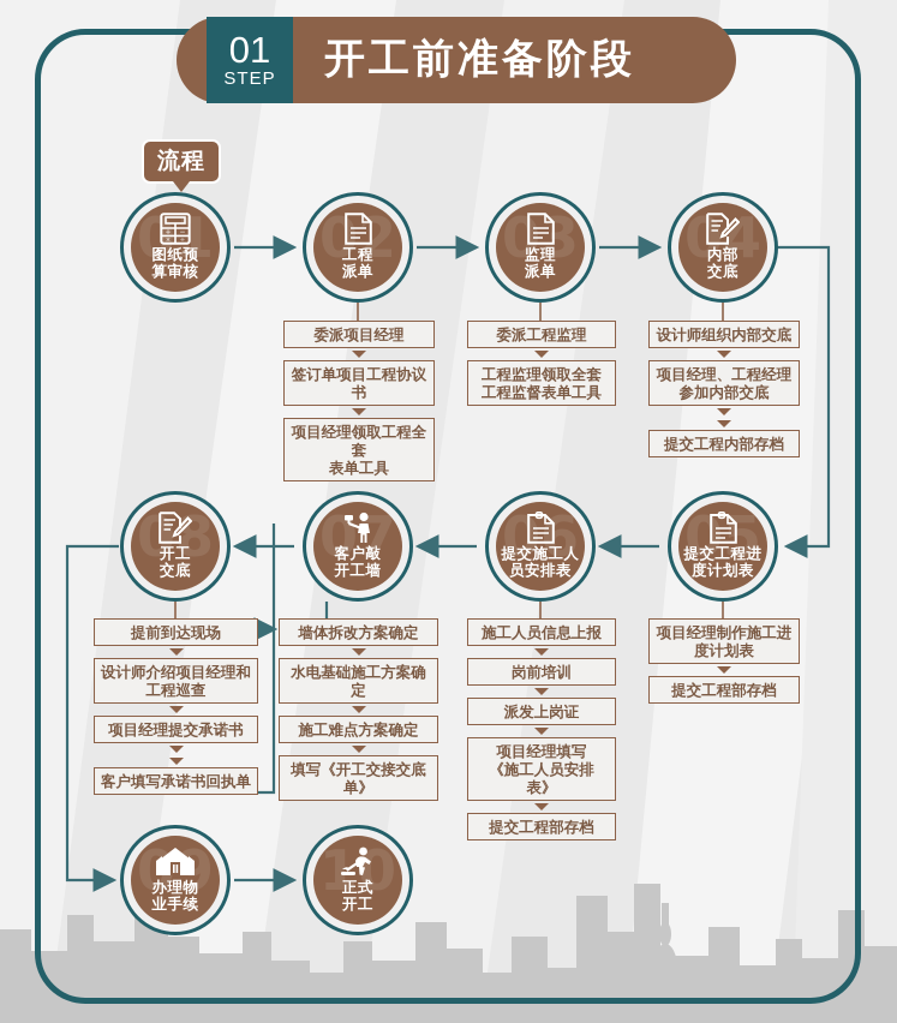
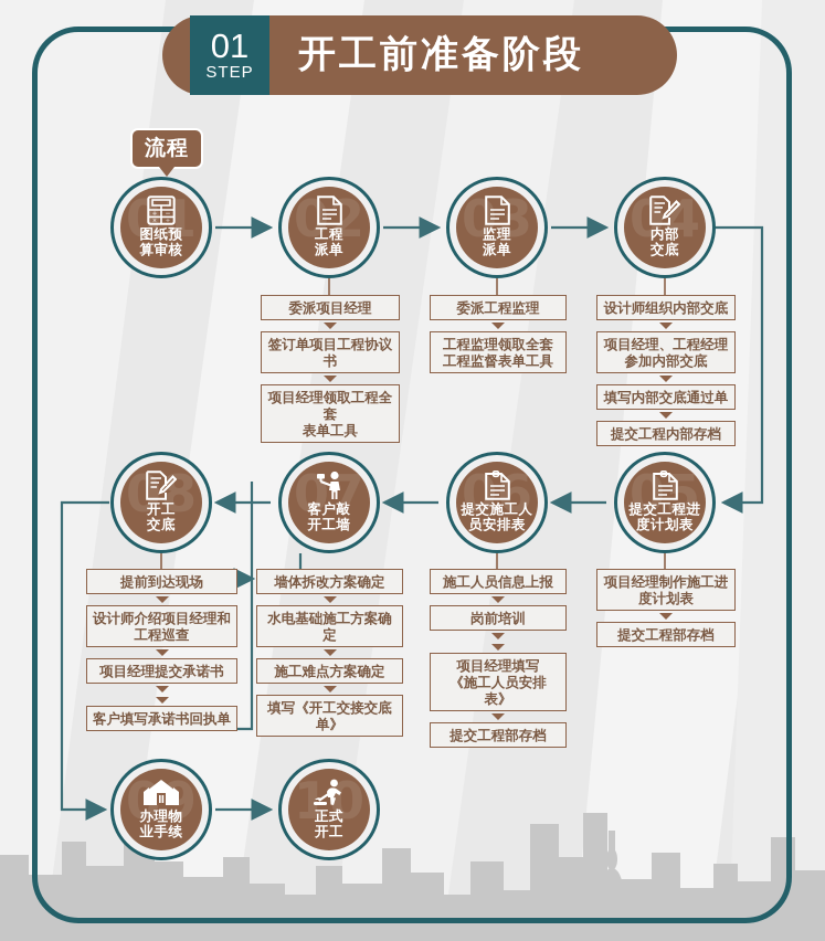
  01
  STEP
  开工前准备阶段
  流程
  01
  图纸预
  算审核
  02
  工程
  派单
  03
  监理
  派单
  04
  内部
  交底
  05
  提交工程进
  度计划表
  06
  提交施工人
  员安排表
  07
  客户敲
  开工墙
  08
  开工
  交底
  办理物
  业手续
  10
  正式
  开工
  委派项目经理
  签订单项目工程协议书
  项目经理领取工程全套
  表单工具
  委派工程监理
  工程监理领取全套
  工程监督表单工具
  设计师组织内部交底
  项目经理、工程经理
  参加内部交底
+ 填写内部交底通过单
  提交工程内部存档
  项目经理制作施工进
  度计划表
  提交工程部存档
  施工人员信息上报
  岗前培训
- 派发上岗证
  项目经理填写
  《施工人员安排表》
  提交工程部存档
  墙体拆改方案确定
  水电基础施工方案确定
  施工难点方案确定
  填写《开工交接交底单》
  提前到达现场
  设计师介绍项目经理和
  工程巡查
  项目经理提交承诺书
  客户填写承诺书回执单
